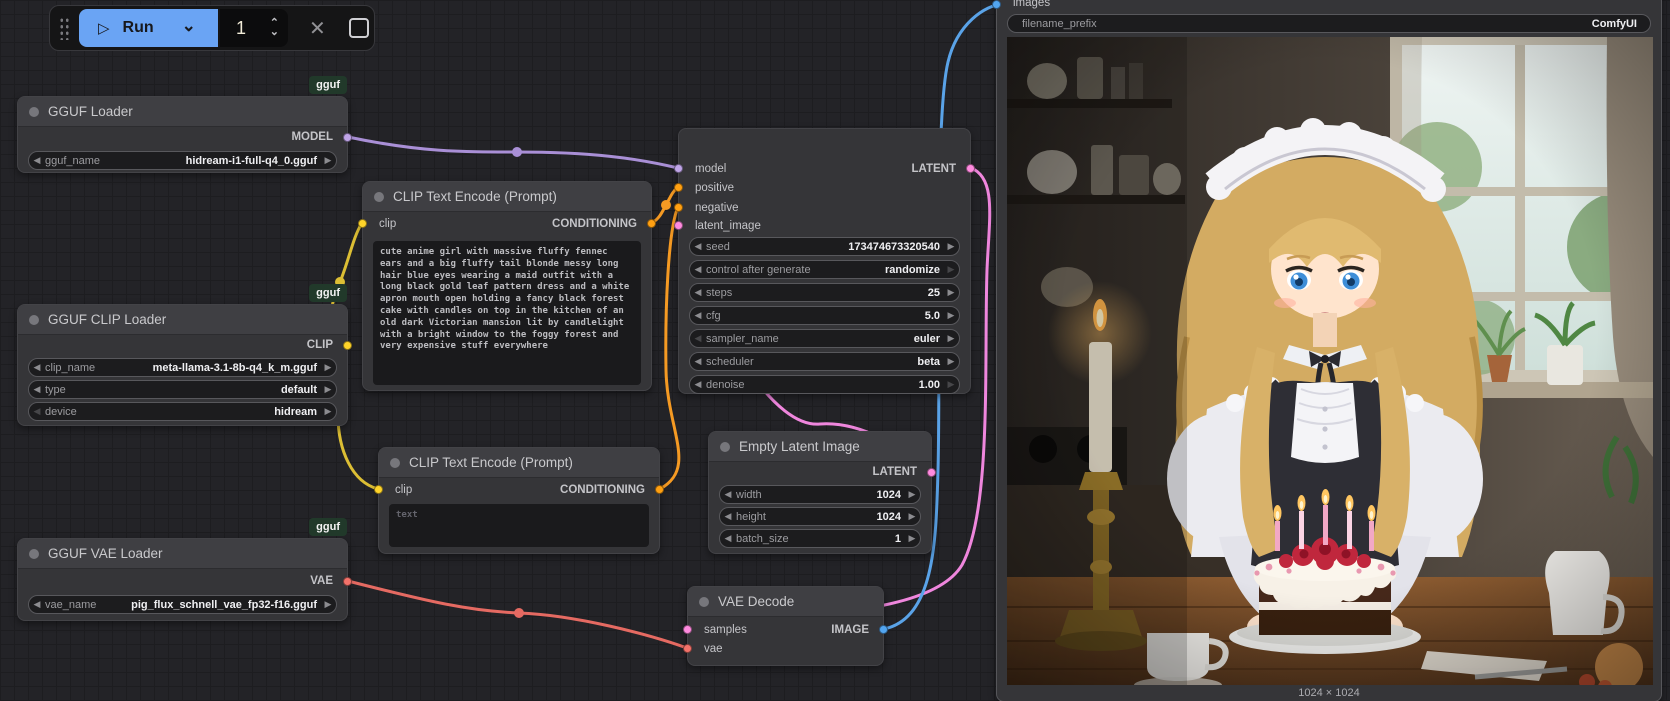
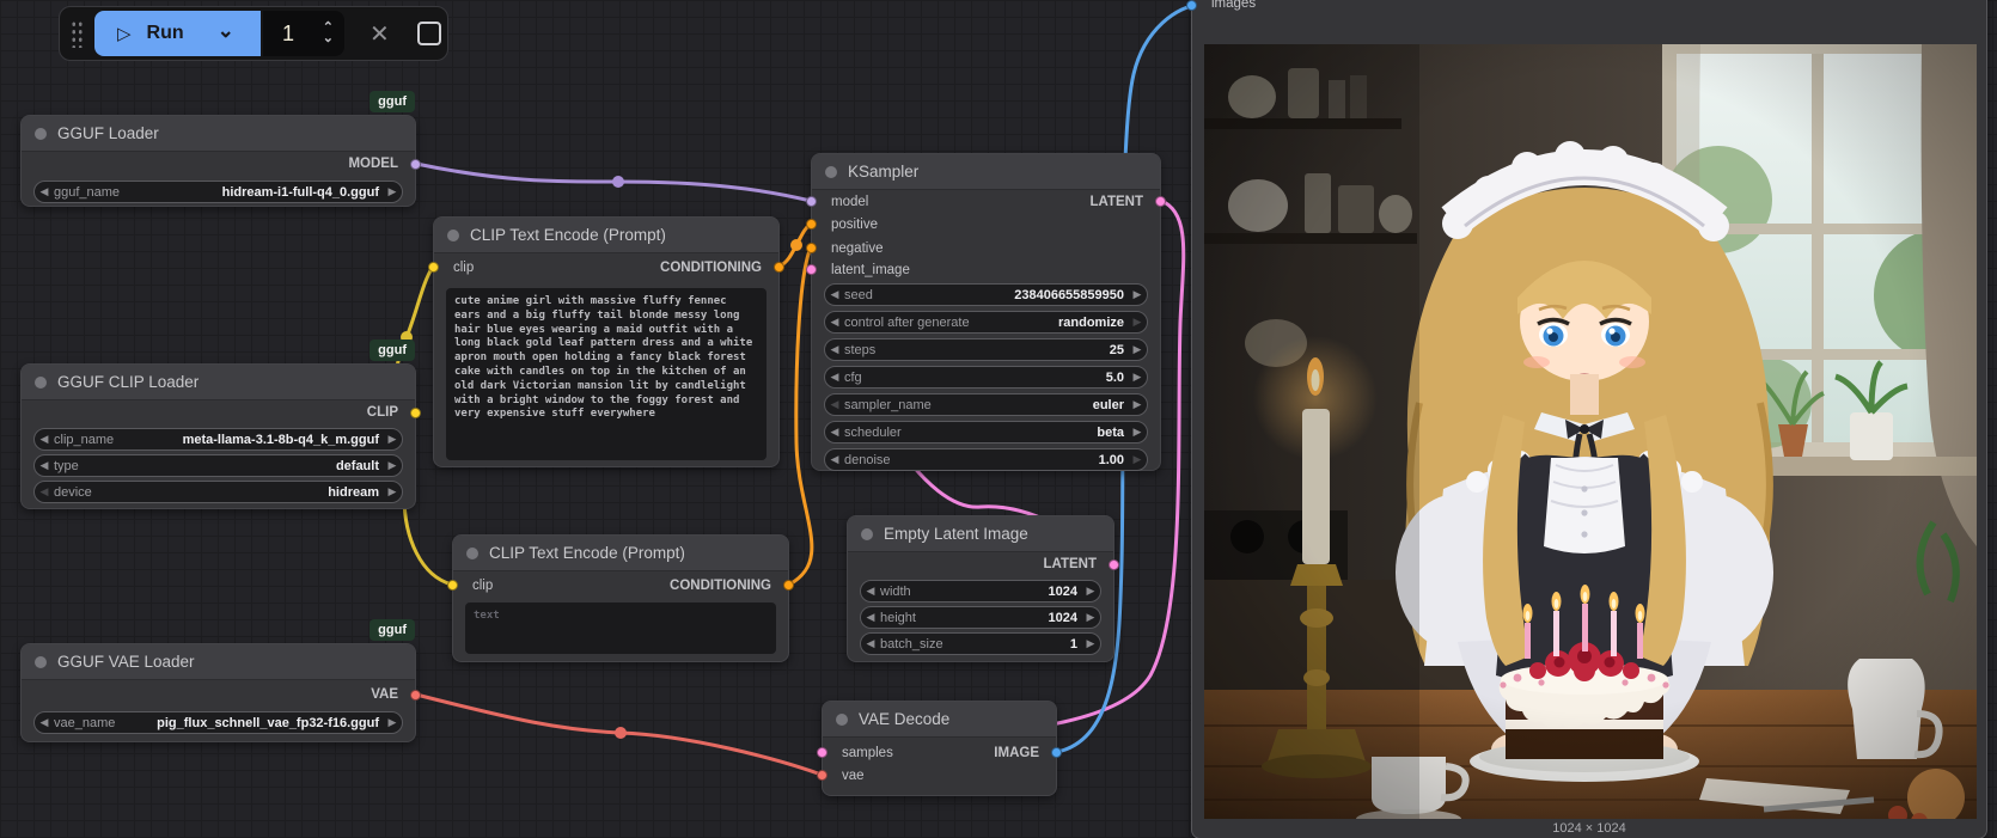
  gguf
  GGUF Loader
  MODEL
  ◀
  gguf_name
  hidream-i1-full-q4_0.gguf
  ▶
  CLIP Text Encode (Prompt)
  clip
  CONDITIONING
  cute anime girl with massive fluffy fennec ears and a big fluffy tail blonde messy long hair blue eyes wearing a maid outfit with a long black gold leaf pattern dress and a white apron mouth open holding a fancy black forest cake with candles on top in the kitchen of an old dark Victorian mansion lit by candlelight with a bright window to the foggy forest and very expensive stuff everywhere
  gguf
  GGUF CLIP Loader
  CLIP
  ◀
  clip_name
  meta-llama-3.1-8b-q4_k_m.gguf
  ▶
  ◀
  type
  default
  ▶
  ◀
  device
  hidream
  ▶
  CLIP Text Encode (Prompt)
  clip
  CONDITIONING
  text
  gguf
  GGUF VAE Loader
  VAE
  ◀
  vae_name
  pig_flux_schnell_vae_fp32-f16.gguf
  ▶
+ KSampler
  model
  positive
  negative
  latent_image
  LATENT
  ◀
  seed
- 173474673320540
+ 238406655859950
  ▶
  ◀
  control after generate
  randomize
  ▶
  ◀
  steps
  25
  ▶
  ◀
  cfg
  5.0
  ▶
  ◀
  sampler_name
  euler
  ▶
  ◀
  scheduler
  beta
  ▶
  ◀
  denoise
  1.00
  ▶
  Empty Latent Image
  LATENT
  ◀
  width
  1024
  ▶
  ◀
  height
  1024
  ▶
  ◀
  batch_size
  1
  ▶
  VAE Decode
  samples
  vae
  IMAGE
  images
- filename_prefix
- ComfyUI
  1024 × 1024
  ▷
  Run
  ⌄
  1
  ⌃
  ⌄
  ✕
